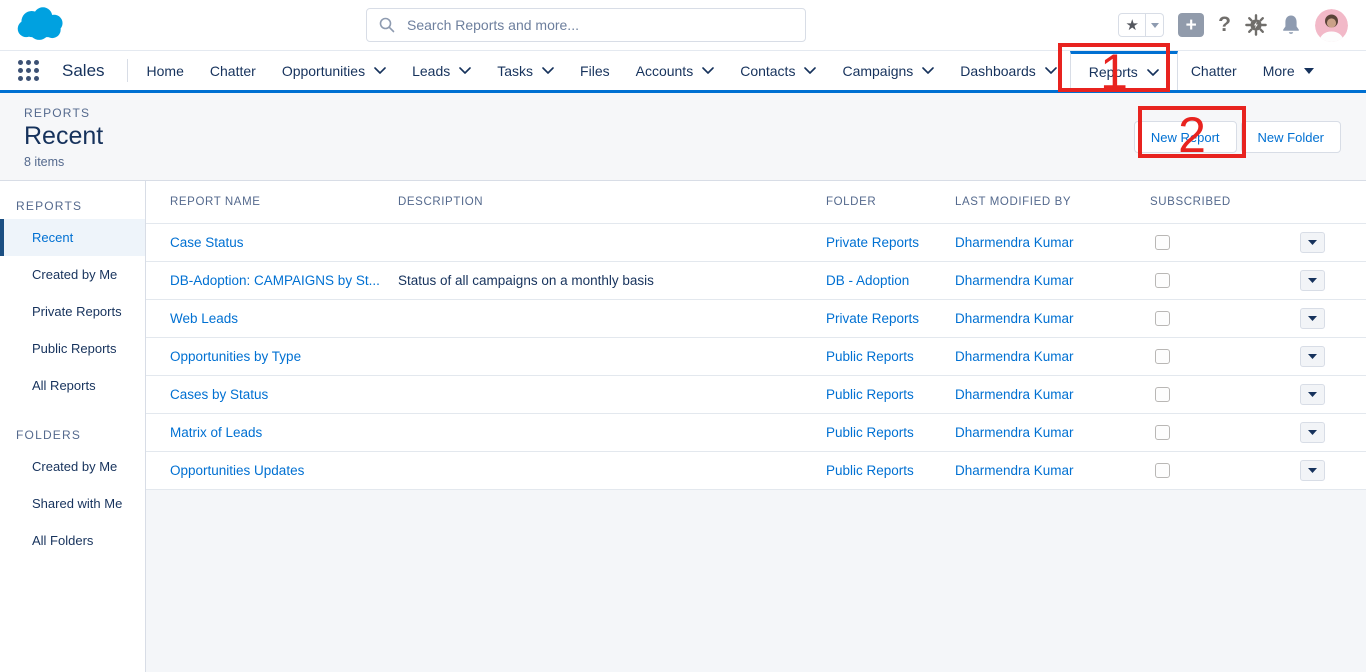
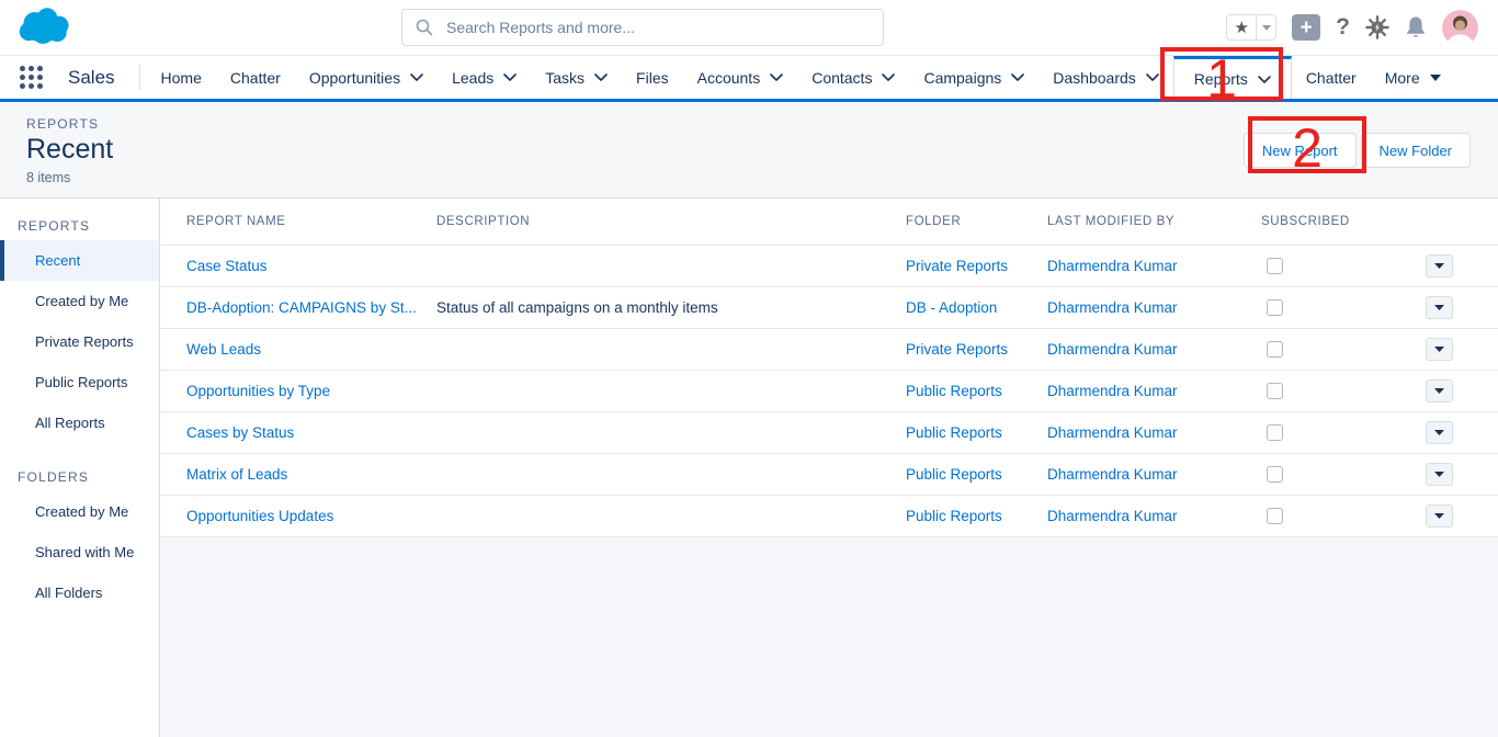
  Search Reports and more...
  ★
  +
  ?
  Sales
  Home
  Chatter
  Opportunities
  Leads
  Tasks
  Files
  Accounts
  Contacts
  Campaigns
  Dashboards
  Reports
  Chatter
  More
  REPORTS
  Recent
  8 items
  New Report
  New Folder
  REPORTS
  Recent
  Created by Me
  Private Reports
  Public Reports
  All Reports
  FOLDERS
  Created by Me
  Shared with Me
  All Folders
  REPORT NAME	DESCRIPTION	FOLDER	LAST MODIFIED BY	SUBSCRIBED
  Case Status		Private Reports	Dharmendra Kumar
- DB-Adoption: CAMPAIGNS by St...	Status of all campaigns on a monthly basis	DB - Adoption	Dharmendra Kumar
+ DB-Adoption: CAMPAIGNS by St...	Status of all campaigns on a monthly items	DB - Adoption	Dharmendra Kumar
  Web Leads		Private Reports	Dharmendra Kumar
  Opportunities by Type		Public Reports	Dharmendra Kumar
  Cases by Status		Public Reports	Dharmendra Kumar
  Matrix of Leads		Public Reports	Dharmendra Kumar
  Opportunities Updates		Public Reports	Dharmendra Kumar
  1
  2
